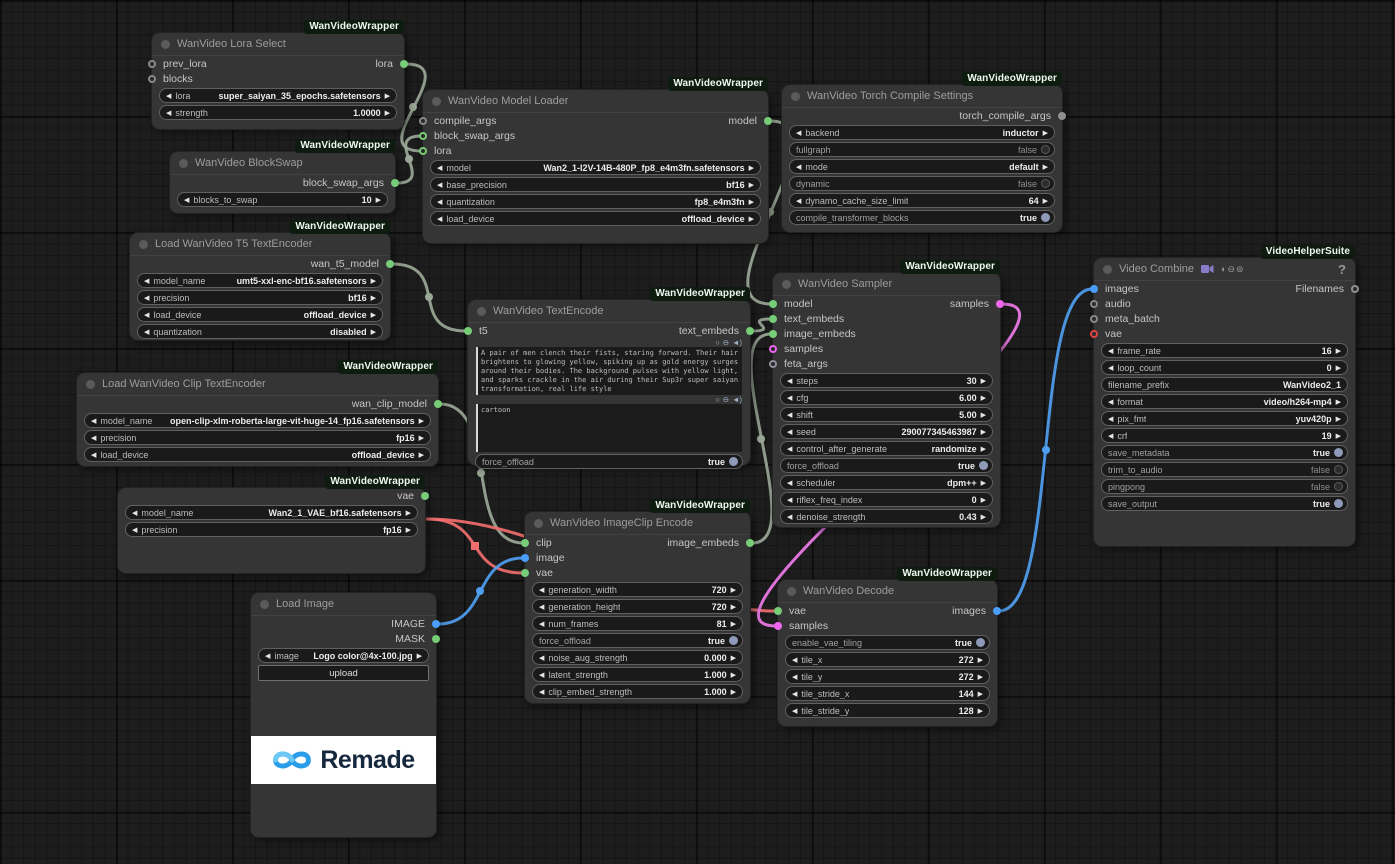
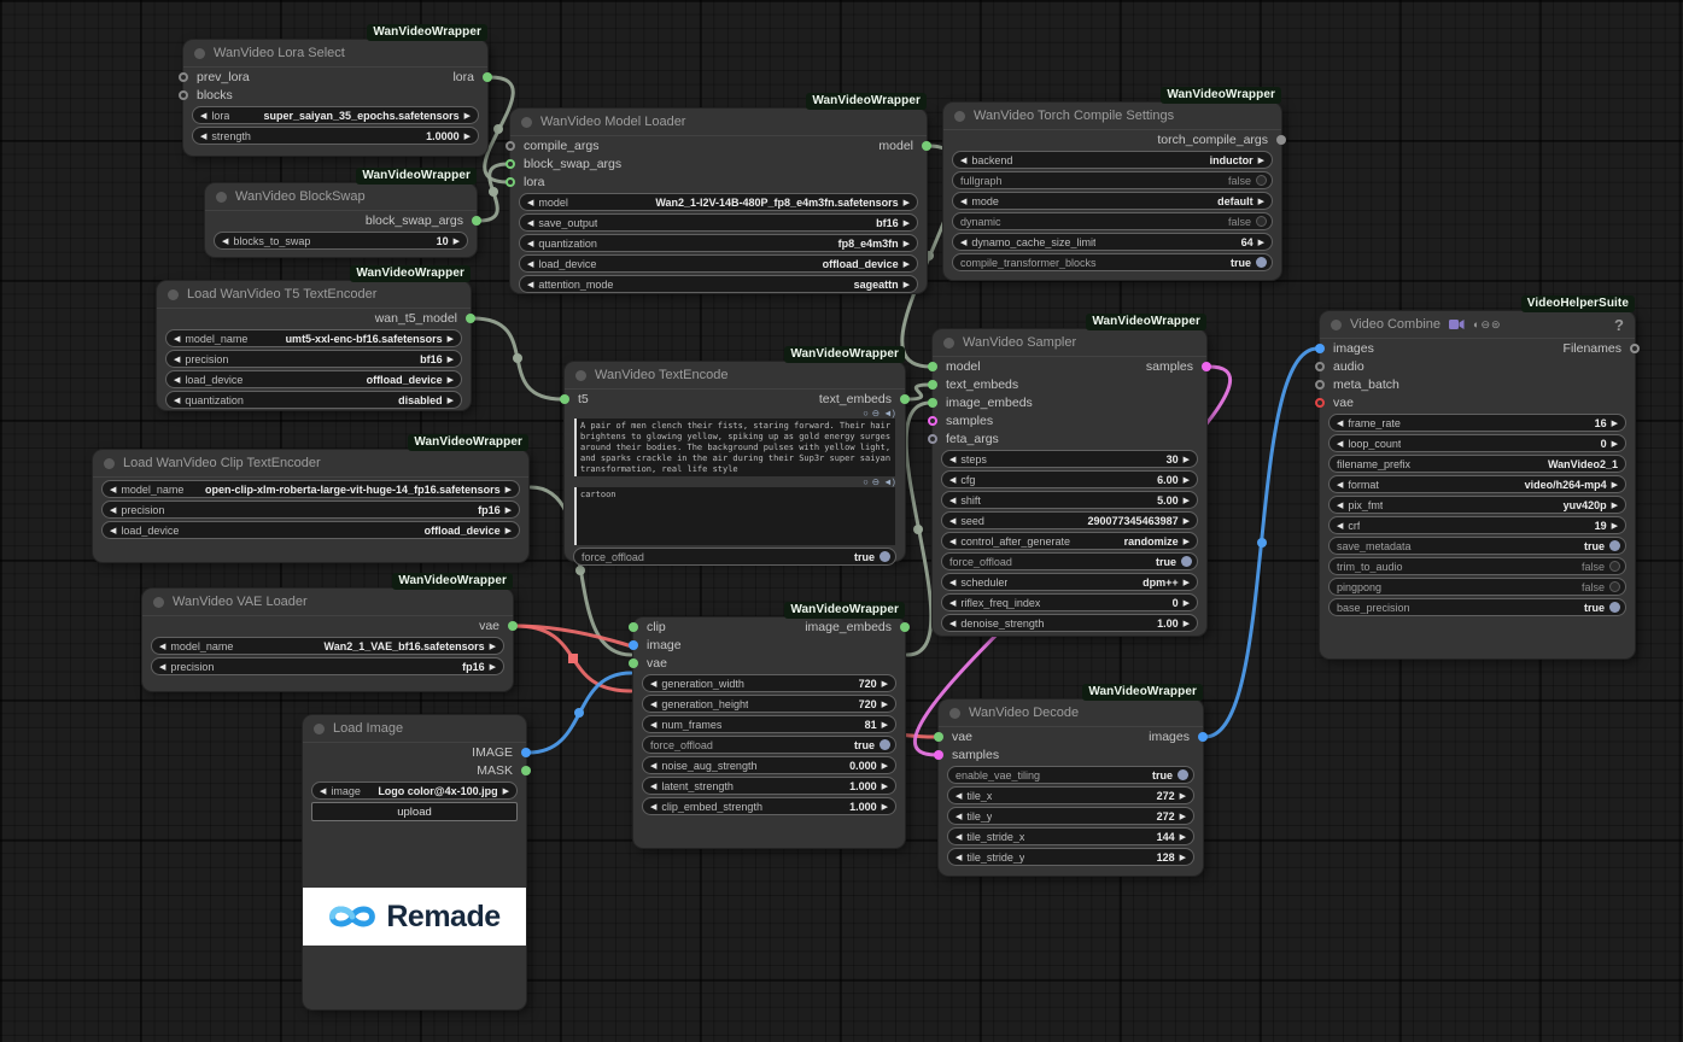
  WanVideoWrapper
  WanVideo Lora Select
  prev_lora
  lora
  blocks
  lora
  super_saiyan_35_epochs.safetensors
  strength
  1.0000
  WanVideoWrapper
  WanVideo BlockSwap
  block_swap_args
  blocks_to_swap
  10
  WanVideoWrapper
  Load WanVideo T5 TextEncoder
  wan_t5_model
  model_name
  umt5-xxl-enc-bf16.safetensors
  precision
  bf16
  load_device
  offload_device
  quantization
  disabled
  WanVideoWrapper
  WanVideo Model Loader
  compile_args
  model
  block_swap_args
  lora
  model
  Wan2_1-I2V-14B-480P_fp8_e4m3fn.safetensors
- base_precision
+ save_output
  bf16
  quantization
  fp8_e4m3fn
  load_device
  offload_device
+ attention_mode
+ sageattn
  WanVideoWrapper
  WanVideo Torch Compile Settings
  torch_compile_args
  backend
  inductor
  fullgraph
  false
  mode
  default
  dynamic
  false
  dynamo_cache_size_limit
  64
  compile_transformer_blocks
  true
  WanVideoWrapper
  Load WanVideo Clip TextEncoder
- wan_clip_model
  model_name
  open-clip-xlm-roberta-large-vit-huge-14_fp16.safetensors
  precision
  fp16
  load_device
  offload_device
  WanVideoWrapper
  WanVideo TextEncode
  t5
  text_embeds
  ○
  ⊖
  ◄)
  A pair of men clench their fists, staring forward. Their hair brightens to glowing yellow, spiking up as gold energy surges around their bodies. The background pulses with yellow light, and sparks crackle in the air during their Sup3r super saiyan transformation, real life style
  ○
  ⊖
  ◄)
  cartoon
  force_offload
  true
  WanVideoWrapper
  WanVideo Sampler
  model
  samples
  text_embeds
  image_embeds
  samples
  feta_args
  steps
  30
  cfg
  6.00
  shift
  5.00
  seed
  290077345463987
  control_after_generate
  randomize
  force_offload
  true
  scheduler
  dpm++
  riflex_freq_index
  0
  denoise_strength
- 0.43
+ 1.00
  WanVideoWrapper
+ WanVideo VAE Loader
  vae
  model_name
  Wan2_1_VAE_bf16.safetensors
  precision
  fp16
  Load Image
  IMAGE
  MASK
  image
  Logo color@4x-100.jpg
  upload
  Remade
  WanVideoWrapper
- WanVideo ImageClip Encode
  clip
  image_embeds
  image
  vae
  generation_width
  720
  generation_height
  720
  num_frames
  81
  force_offload
  true
  noise_aug_strength
  0.000
  latent_strength
  1.000
  clip_embed_strength
  1.000
  WanVideoWrapper
  WanVideo Decode
  vae
  images
  samples
  enable_vae_tiling
  true
  tile_x
  272
  tile_y
  272
  tile_stride_x
  144
  tile_stride_y
  128
  VideoHelperSuite
  Video Combine
  ◐⊖⊜
  ?
  images
  Filenames
  audio
  meta_batch
  vae
  frame_rate
  16
  loop_count
  0
  filename_prefix
  WanVideo2_1
  format
  video/h264-mp4
  pix_fmt
  yuv420p
  crf
  19
  save_metadata
  true
  trim_to_audio
  false
  pingpong
  false
- save_output
+ base_precision
  true
